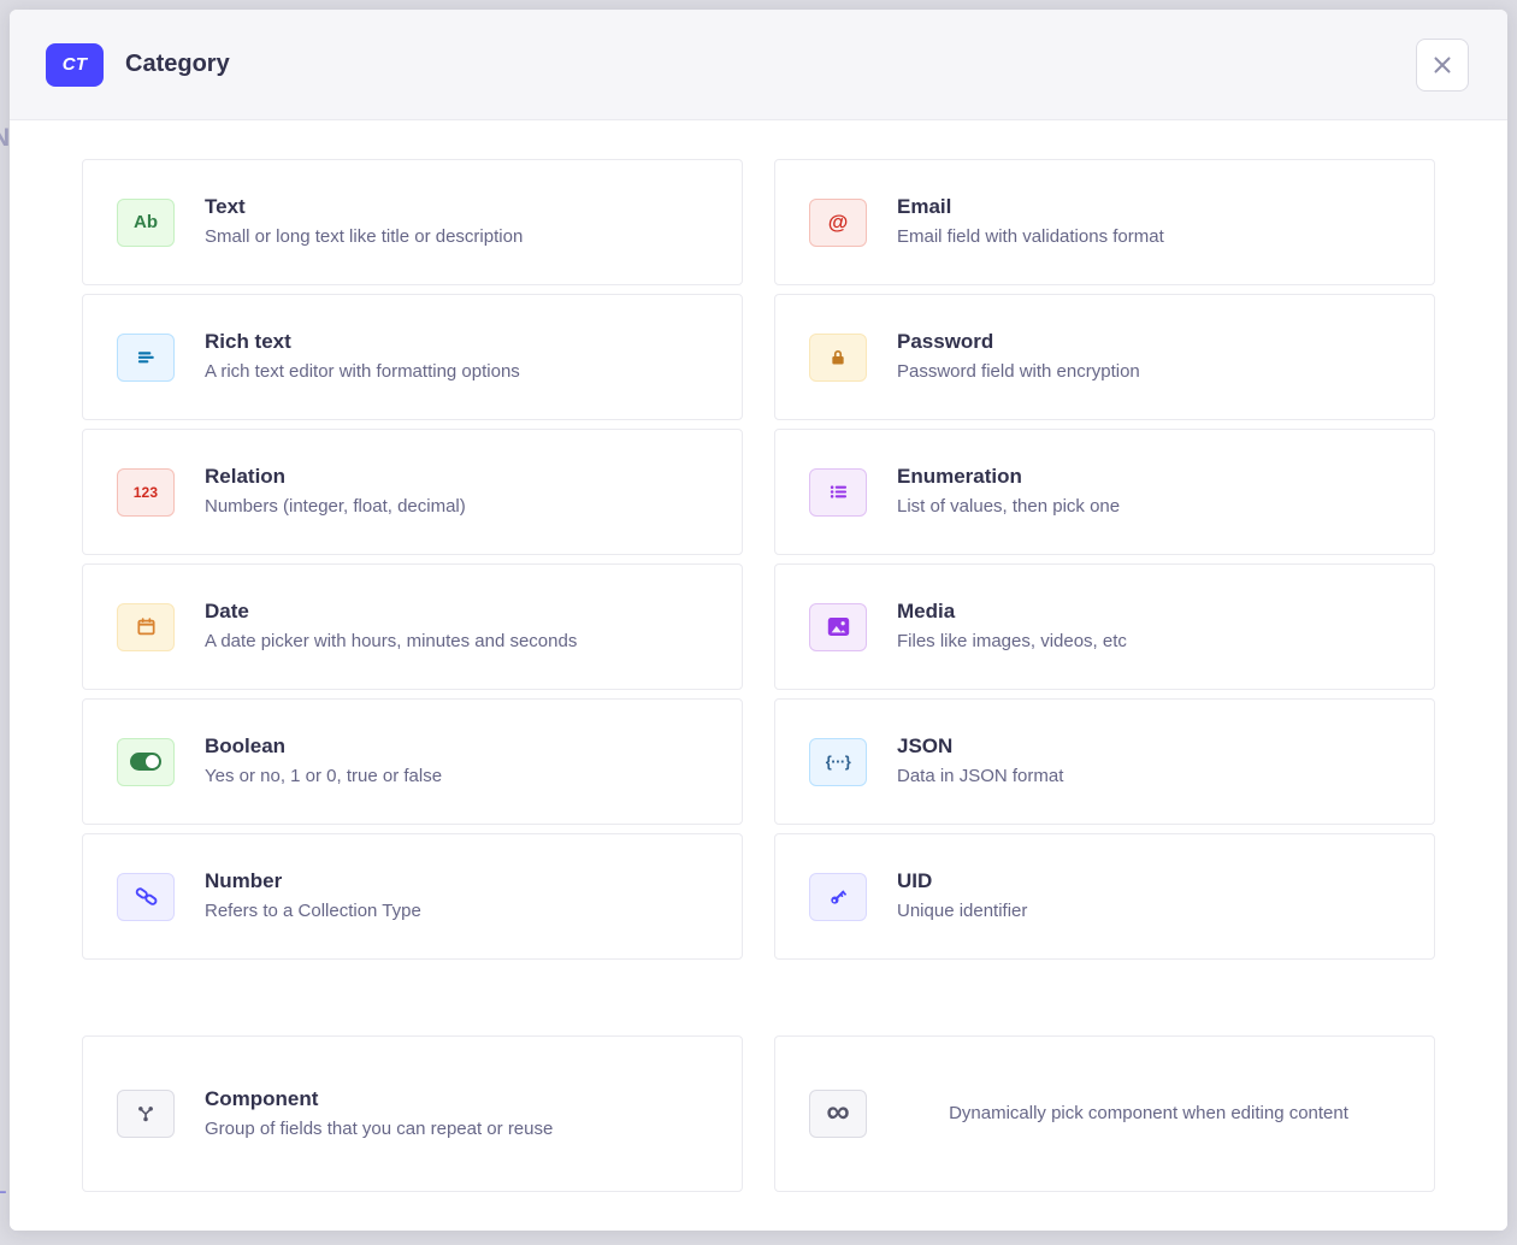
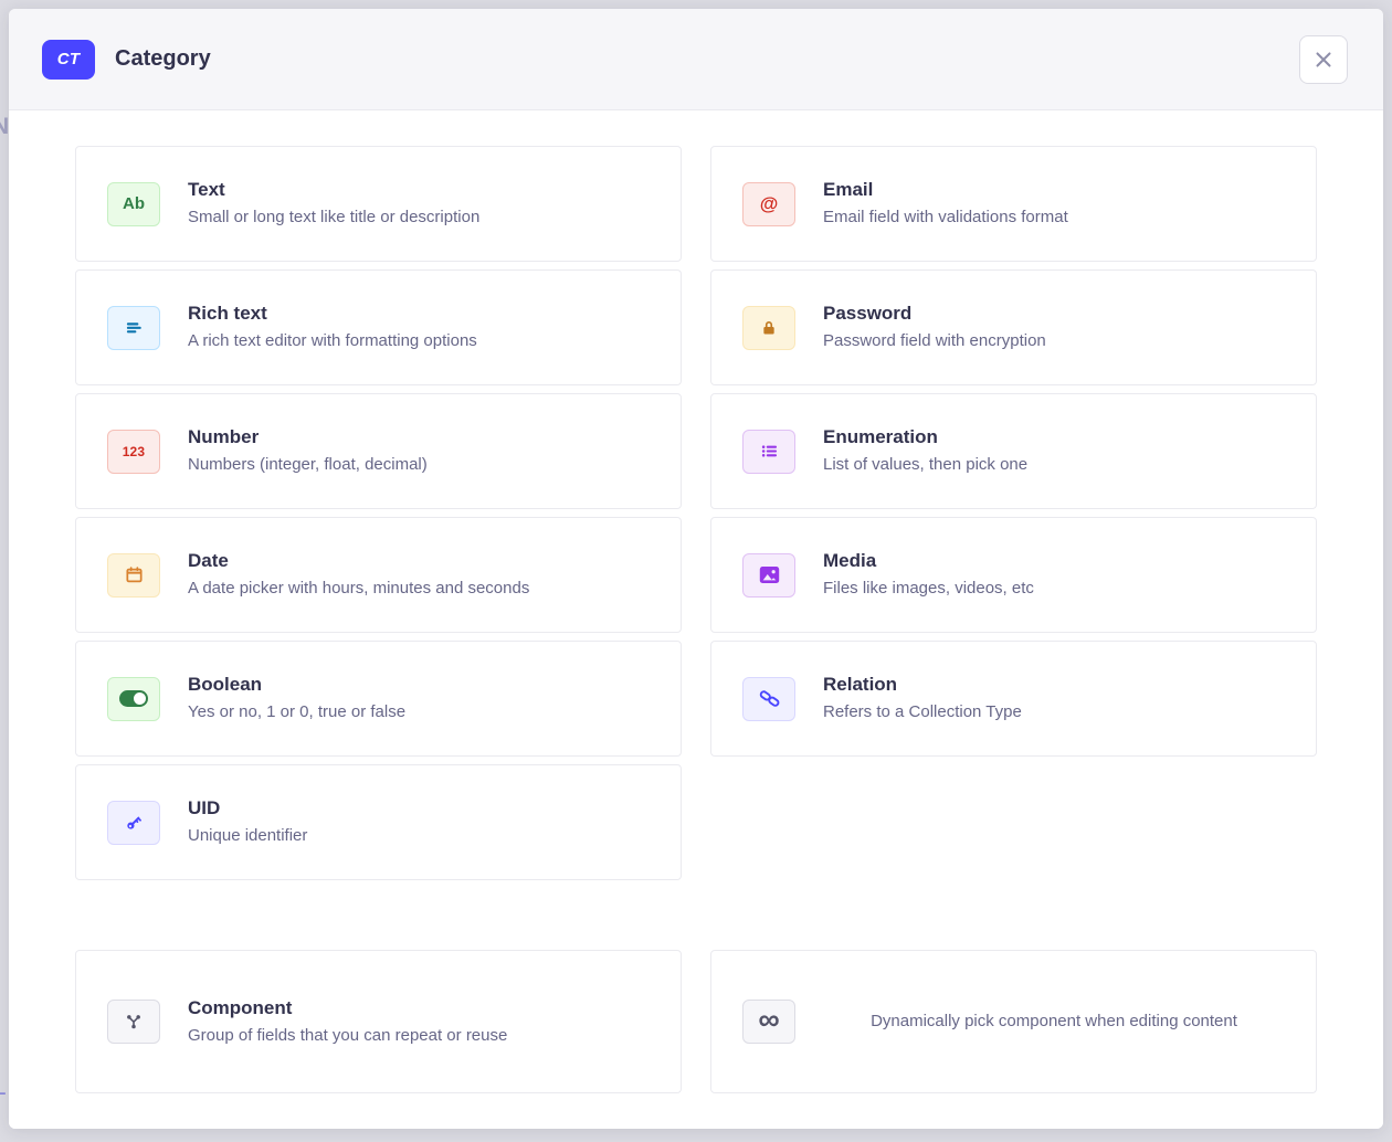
  N
  CT
  Category
  Ab
  Text
  Small or long text like title or description
  @
  Email
  Email field with validations format
  Rich text
  A rich text editor with formatting options
  Password
  Password field with encryption
  123
- Relation
+ Number
  Numbers (integer, float, decimal)
  Enumeration
  List of values, then pick one
  Date
  A date picker with hours, minutes and seconds
  Media
  Files like images, videos, etc
  Boolean
  Yes or no, 1 or 0, true or false
- {···}
- JSON
- Data in JSON format
- Number
+ Relation
  Refers to a Collection Type
  UID
  Unique identifier
  Component
  Group of fields that you can repeat or reuse
  ∞
  Dynamically pick component when editing content
